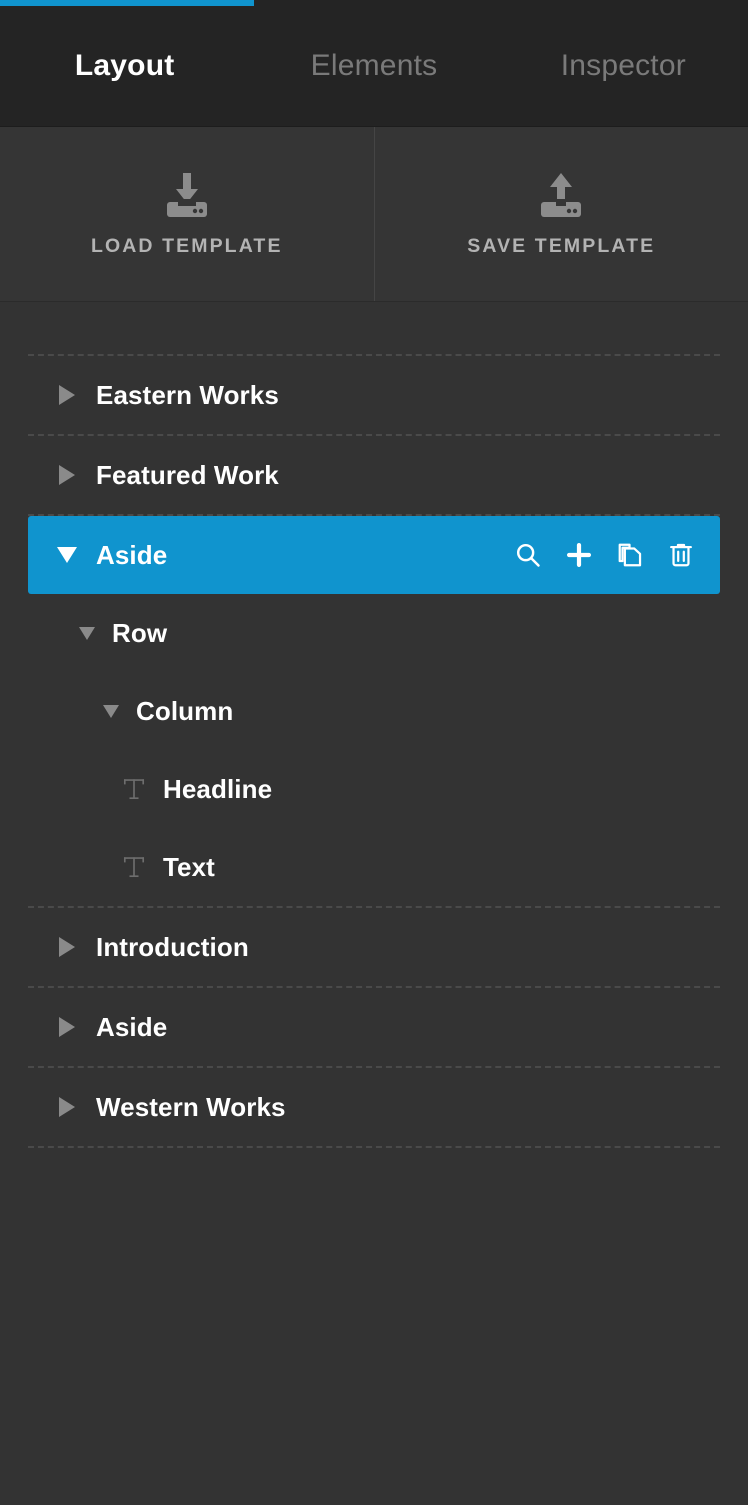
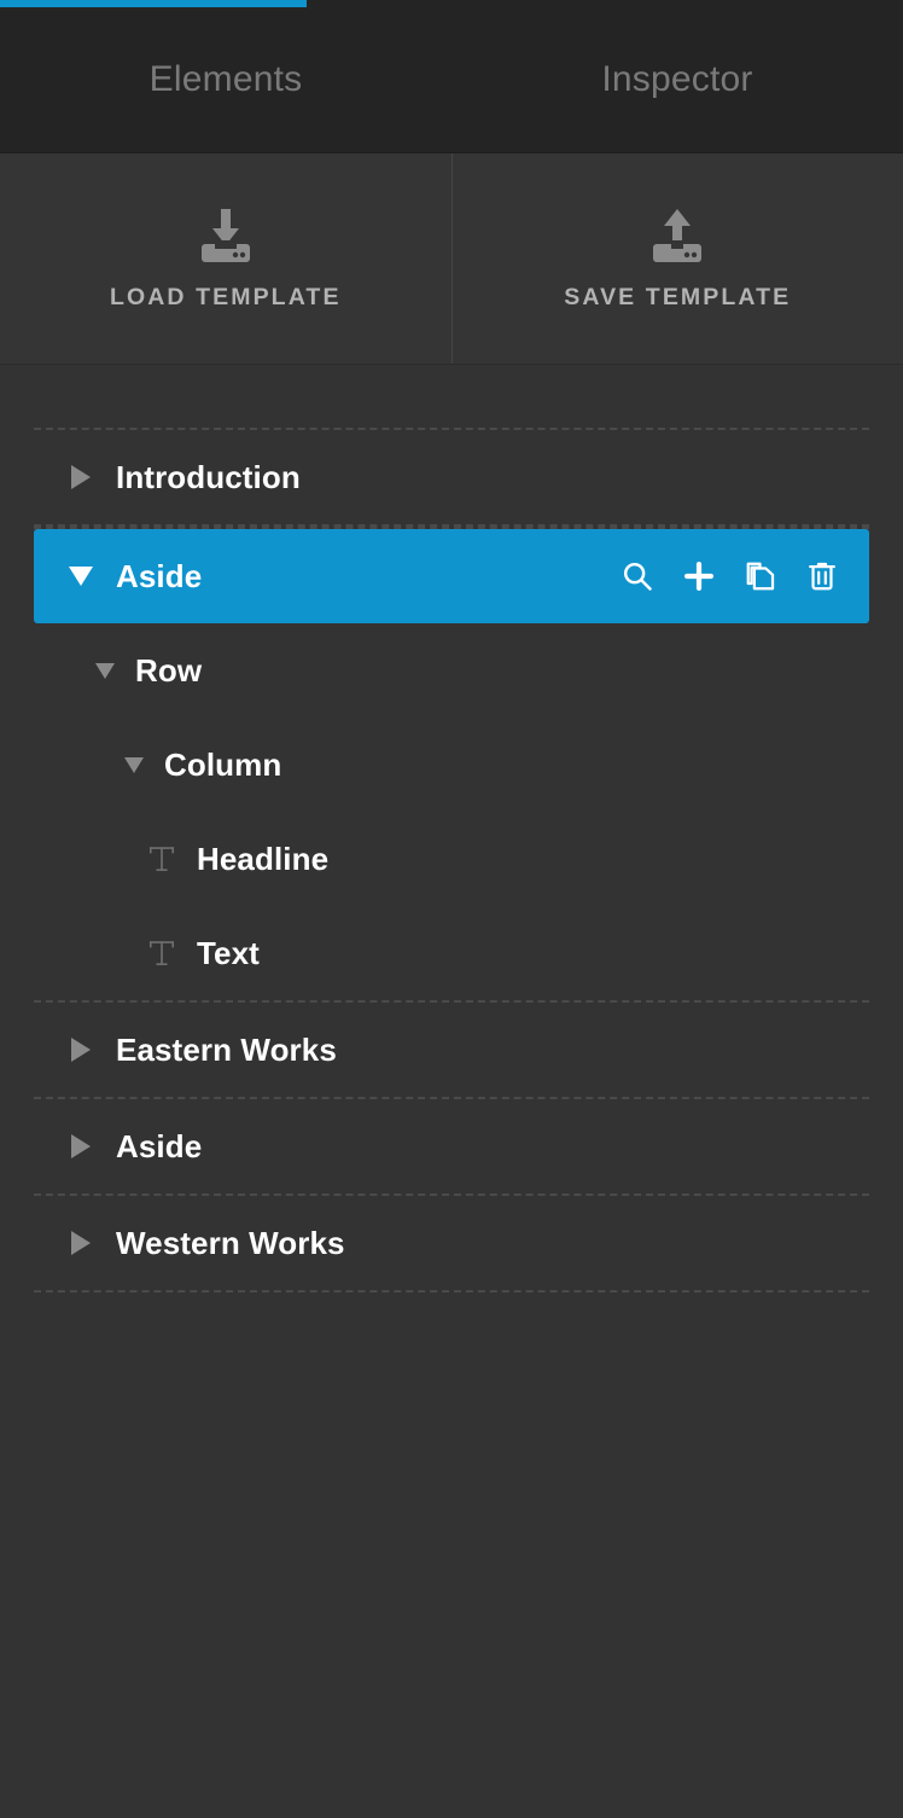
- Layout
  Elements
  Inspector
  LOAD TEMPLATE
  SAVE TEMPLATE
- Eastern Works
+ Introduction
- Featured Work
  Aside
  Row
  Column
  Headline
  Text
- Introduction
+ Eastern Works
  Aside
  Western Works
